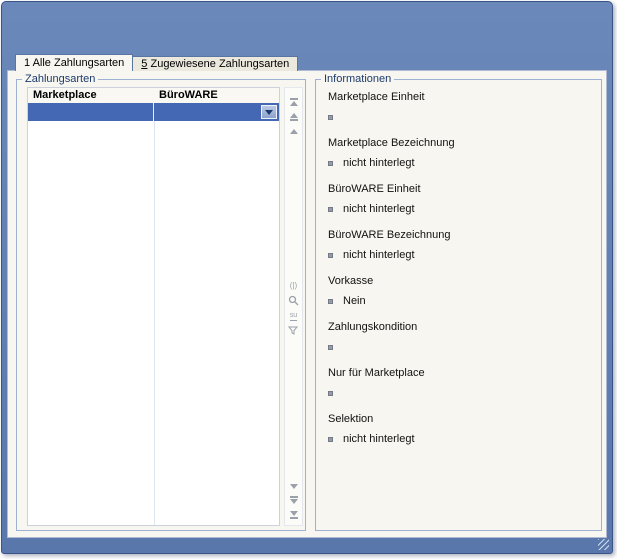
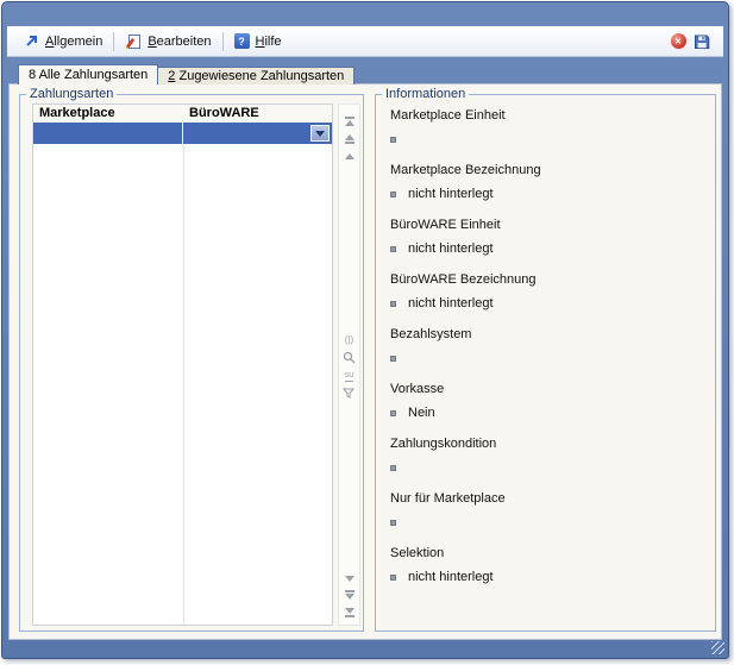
+ Allgemein
+ Bearbeiten
+ ?
+ Hilfe
- 1 Alle Zahlungsarten
+ 8 Alle Zahlungsarten
- 5 Zugewiesene Zahlungsarten
+ 2 Zugewiesene Zahlungsarten
  Zahlungsarten
  Marketplace
  BüroWARE
  (|)
  Informationen
  Marketplace Einheit
  Marketplace Bezeichnung
  nicht hinterlegt
  BüroWARE Einheit
  nicht hinterlegt
  BüroWARE Bezeichnung
  nicht hinterlegt
+ Bezahlsystem
  Vorkasse
  Nein
  Zahlungskondition
  Nur für Marketplace
  Selektion
  nicht hinterlegt
